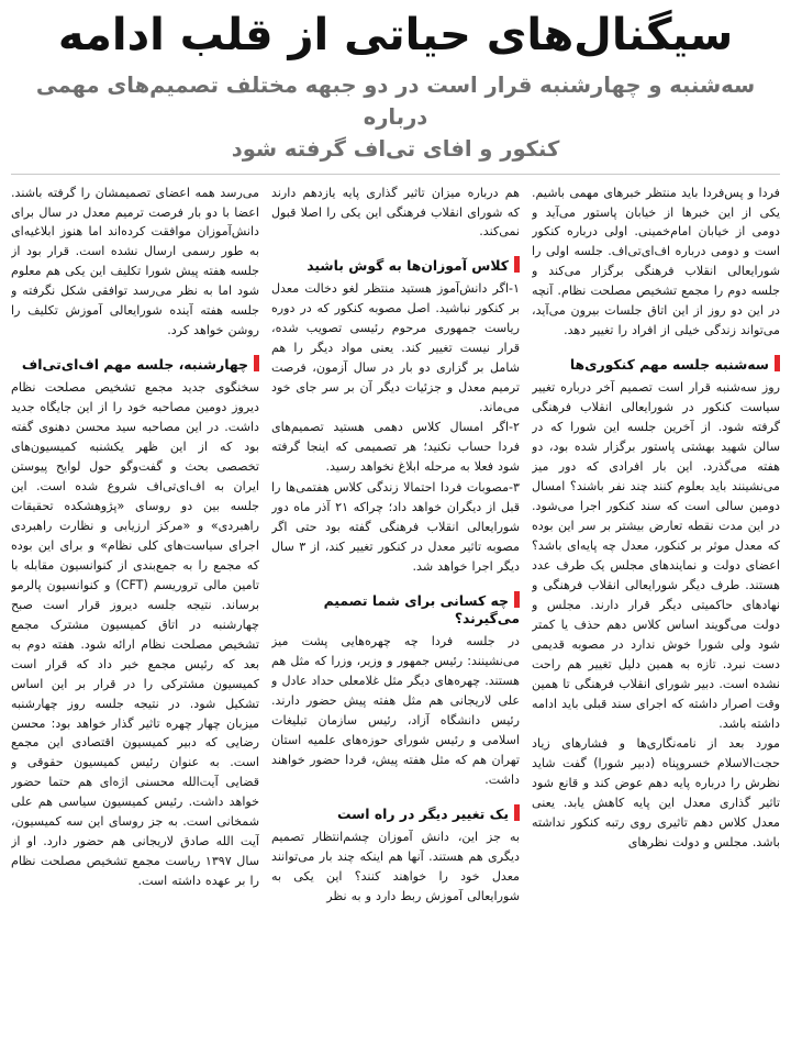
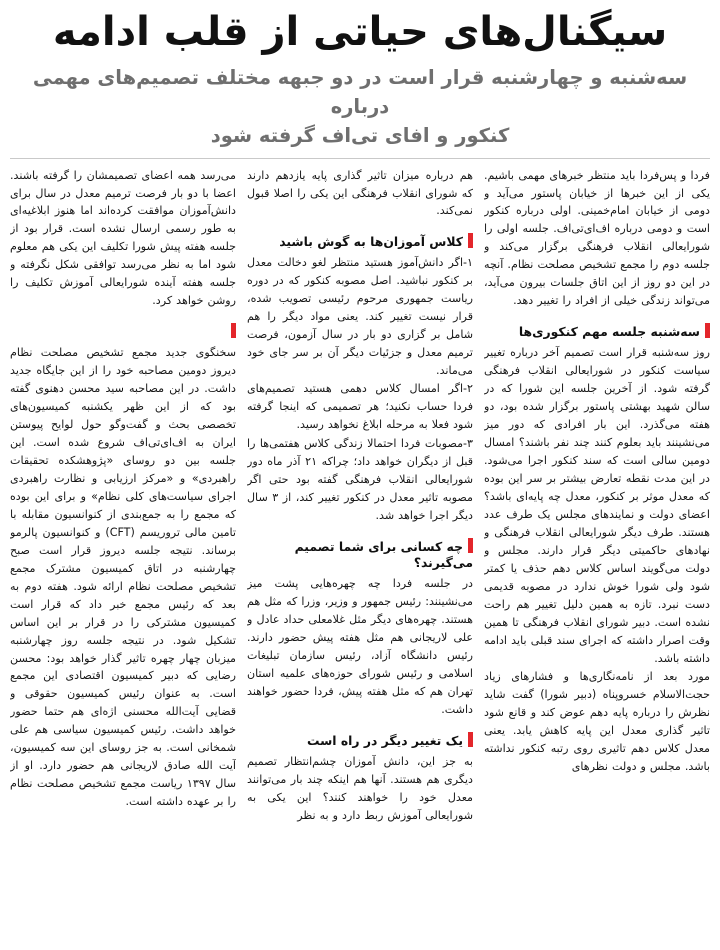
  سیگنال‌های حیاتی از قلب ادامه
  سه‌شنبه و چهارشنبه قرار است در دو جبهه مختلف تصمیم‌های مهمی درباره
  کنکور و افای تی‌اف گرفته شود
  فردا و پس‌فردا باید منتظر خبرهای مهمی باشیم. یکی از این خبرها از خیابان پاستور می‌آید و دومی از خیابان امام‌خمینی. اولی درباره کنکور است و دومی درباره اف‌ای‌تی‌اف. جلسه اولی را شورایعالی انقلاب فرهنگی برگزار می‌کند و جلسه دوم را مجمع تشخیص مصلحت نظام. آنچه در این دو روز از این اتاق جلسات بیرون می‌آید، می‌تواند زندگی خیلی از افراد را تغییر دهد.
  سه‌شنبه جلسه مهم کنکوری‌ها
  روز سه‌شنبه قرار است تصمیم آخر درباره تغییر سیاست کنکور در شورایعالی انقلاب فرهنگی گرفته شود. از آخرین جلسه این شورا که در سالن شهید بهشتی پاستور برگزار شده بود، دو هفته می‌گذرد. این بار افرادی که دور میز می‌نشینند باید بعلوم کنند چند نفر باشند؟ امسال دومین سالی است که سند کنکور اجرا می‌شود. در این مدت نقطه تعارض بیشتر بر سر این بوده که معدل موثر بر کنکور، معدل چه پایه‌ای باشد؟ اعضای دولت و نمایندهای مجلس یک طرف عدد هستند. طرف دیگر شورایعالی انقلاب فرهنگی و نهادهای حاکمیتی دیگر قرار دارند. مجلس و دولت می‌گویند اساس کلاس دهم حذف یا کمتر شود ولی شورا خوش ندارد در مصوبه قدیمی دست نبرد. تازه به همین دلیل تغییر هم راحت نشده است. دبیر شورای انقلاب فرهنگی تا همین وقت اصرار داشته که اجرای سند قبلی باید ادامه داشته باشد.
  مورد بعد از نامه‌نگاری‌ها و فشارهای زیاد حجت‌الاسلام خسروپناه (دبیر شورا) گفت شاید نظرش را درباره پایه دهم عوض کند و قانع شود تاثیر گذاری معدل این پایه کاهش یابد. یعنی معدل کلاس دهم تاثیری روی رتبه کنکور نداشته باشد. مجلس و دولت نظرهای
  هم درباره میزان تاثیر گذاری پایه یازدهم دارند که شورای انقلاب فرهنگی این یکی را اصلا قبول نمی‌کند.
  کلاس آموزان‌ها به گوش باشید
  ۱-اگر دانش‌آموز هستید منتظر لغو دخالت معدل بر کنکور نباشید. اصل مصوبه کنکور که در دوره ریاست جمهوری مرحوم رئیسی تصویب شده، قرار نیست تغییر کند. یعنی مواد دیگر را هم شامل بر گزاری دو بار در سال آزمون، فرصت ترمیم معدل و جزئیات دیگر آن بر سر جای خود می‌ماند.
  ۲-اگر امسال کلاس دهمی هستید تصمیم‌های فردا حساب نکنید؛ هر تصمیمی که اینجا گرفته شود فعلا به مرحله ابلاغ نخواهد رسید.
  ۳-مصوبات فردا احتمالا زندگی کلاس هفتمی‌ها را قبل از دیگران خواهد داد؛ چراکه ۲۱ آذر ماه دور شورایعالی انقلاب فرهنگی گفته بود حتی اگر مصوبه تاثیر معدل در کنکور تغییر کند، از ۳ سال دیگر اجرا خواهد شد.
  چه کسانی برای شما تصمیم می‌گیرند؟
  در جلسه فردا چه چهره‌هایی پشت میز می‌نشینند: رئیس جمهور و وزیر، وزرا که مثل هم هستند. چهره‌های دیگر مثل غلامعلی حداد عادل و علی لاریجانی هم مثل هفته پیش حضور دارند. رئیس دانشگاه آزاد، رئیس سازمان تبلیغات اسلامی و رئیس شورای حوزه‌های علمیه استان تهران هم که مثل هفته پیش، فردا حضور خواهند داشت.
  یک تغییر دیگر در راه است
  به جز این، دانش آموزان چشم‌انتظار تصمیم دیگری هم هستند. آنها هم اینکه چند بار می‌توانند معدل خود را خواهند کنند؟ این یکی به شورایعالی آموزش ربط دارد و به نظر
  می‌رسد همه اعضای تصمیمشان را گرفته باشند. اعضا با دو بار فرصت ترمیم معدل در سال برای دانش‌آموزان موافقت کرده‌اند اما هنوز ابلاغیه‌ای به طور رسمی ارسال نشده است. قرار بود از جلسه هفته پیش شورا تکلیف این یکی هم معلوم شود اما به نظر می‌رسد توافقی شکل نگرفته و جلسه هفته آینده شورایعالی آموزش تکلیف را روشن خواهد کرد.
- چهارشنبه، جلسه مهم اف‌ای‌تی‌اف
  سخنگوی جدید مجمع تشخیص مصلحت نظام دیروز دومین مصاحبه خود را از این جایگاه جدید داشت. در این مصاحبه سید محسن دهنوی گفته بود که از این ظهر یکشنبه کمیسیون‌های تخصصی بحث و گفت‌وگو حول لوایح پیوستن ایران به اف‌ای‌تی‌اف شروع شده است. این جلسه بین دو روسای «پژوهشکده تحقیقات راهبردی» و «مرکز ارزیابی و نظارت راهبردی اجرای سیاست‌های کلی نظام» و برای این بوده که مجمع را به جمع‌بندی از کنوانسیون مقابله با تامین مالی تروریسم (CFT) و کنوانسیون پالرمو برساند. نتیجه جلسه دیروز قرار است صبح چهارشنبه در اتاق کمیسیون مشترک مجمع تشخیص مصلحت نظام ارائه شود. هفته دوم به بعد که رئیس مجمع خبر داد که قرار است کمیسیون مشترکی را در قرار بر این اساس تشکیل شود. در نتیجه جلسه روز چهارشنبه میزبان چهار چهره تاثیر گذار خواهد بود: محسن رضایی که دبیر کمیسیون اقتصادی این مجمع است. به عنوان رئیس کمیسیون حقوقی و قضایی آیت‌الله محسنی اژه‌ای هم حتما حضور خواهد داشت. رئیس کمیسیون سیاسی هم علی شمخانی است. به جز روسای این سه کمیسیون، آیت الله صادق لاریجانی هم حضور دارد. او از سال ۱۳۹۷ ریاست مجمع تشخیص مصلحت نظام را بر عهده داشته است.
